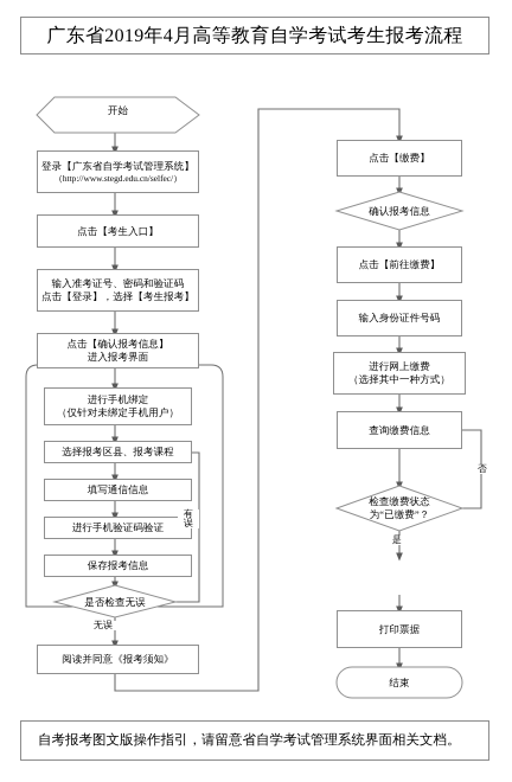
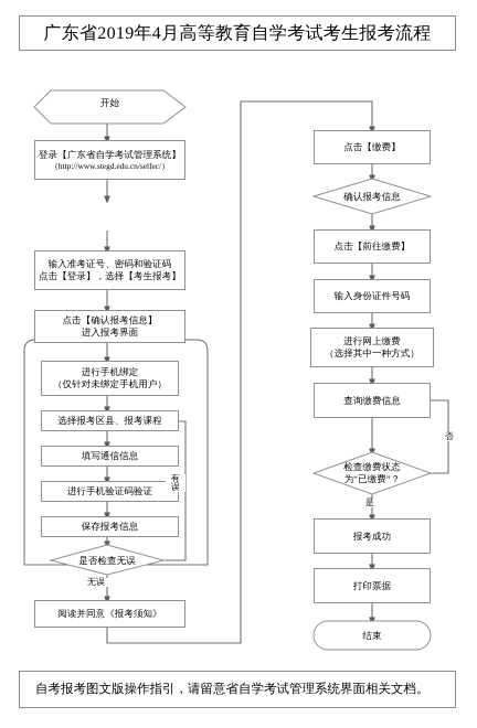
  广东省2019年4月高等教育自学考试考生报考流程
  开始
  是否检查无误
  确认报考信息
  检查缴费状态
  为“已缴费”？
  结束
  登录【广东省自学考试管理系统】
  （http://www.stegd.edu.cn/selfec/）
- 点击【考生入口】
  输入准考证号、密码和验证码
  点击【登录】，选择【考生报考】
  点击【确认报考信息】
  进入报考界面
  进行手机绑定
  （仅针对未绑定手机用户）
  选择报考区县、报考课程
  填写通信信息
  进行手机验证码验证
  保存报考信息
  阅读并同意《报考须知》
  点击【缴费】
  点击【前往缴费】
  输入身份证件号码
  进行网上缴费
  （选择其中一种方式）
  查询缴费信息
+ 报考成功
  打印票据
  有误
  无误
  否
  是
  自考报考图文版操作指引，请留意省自学考试管理系统界面相关文档。
